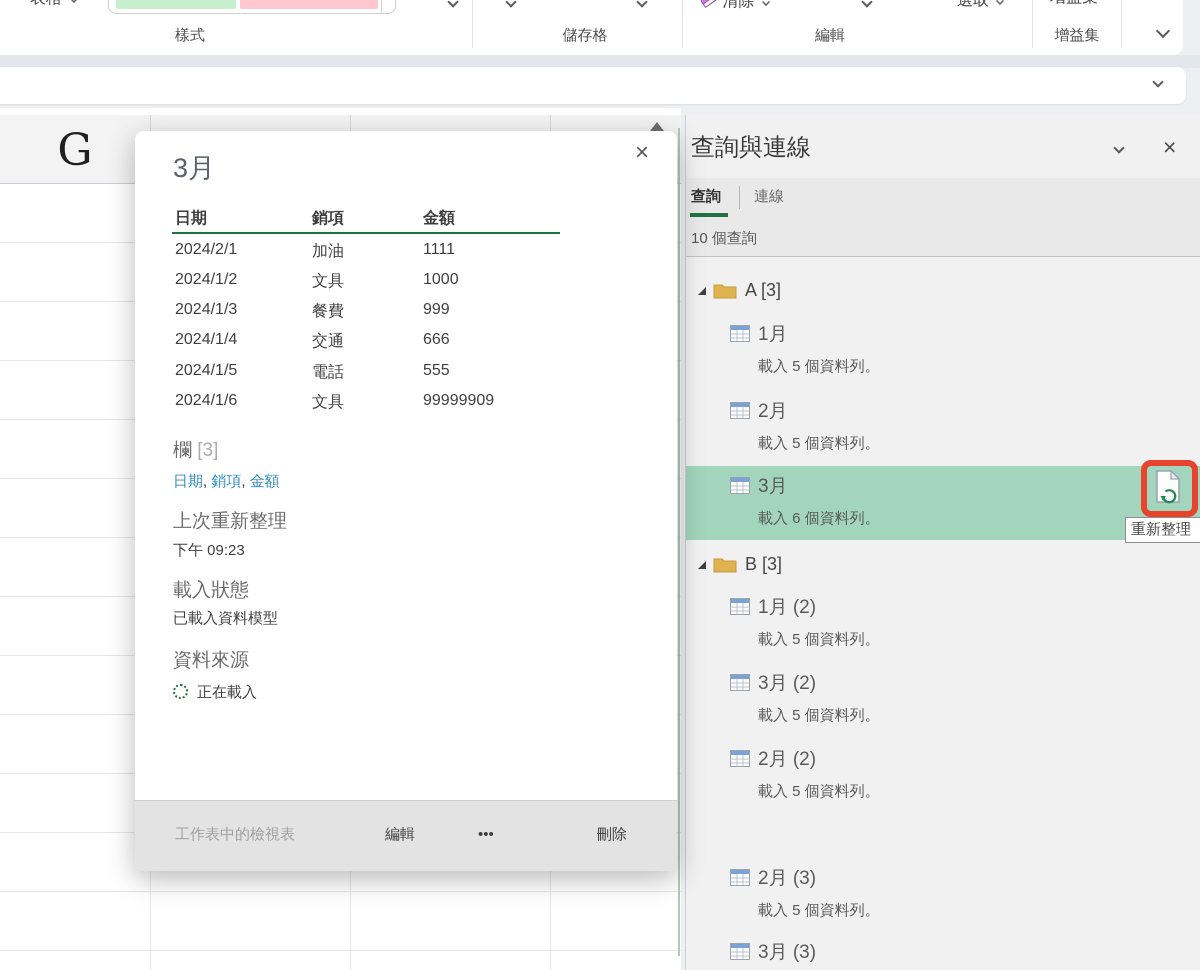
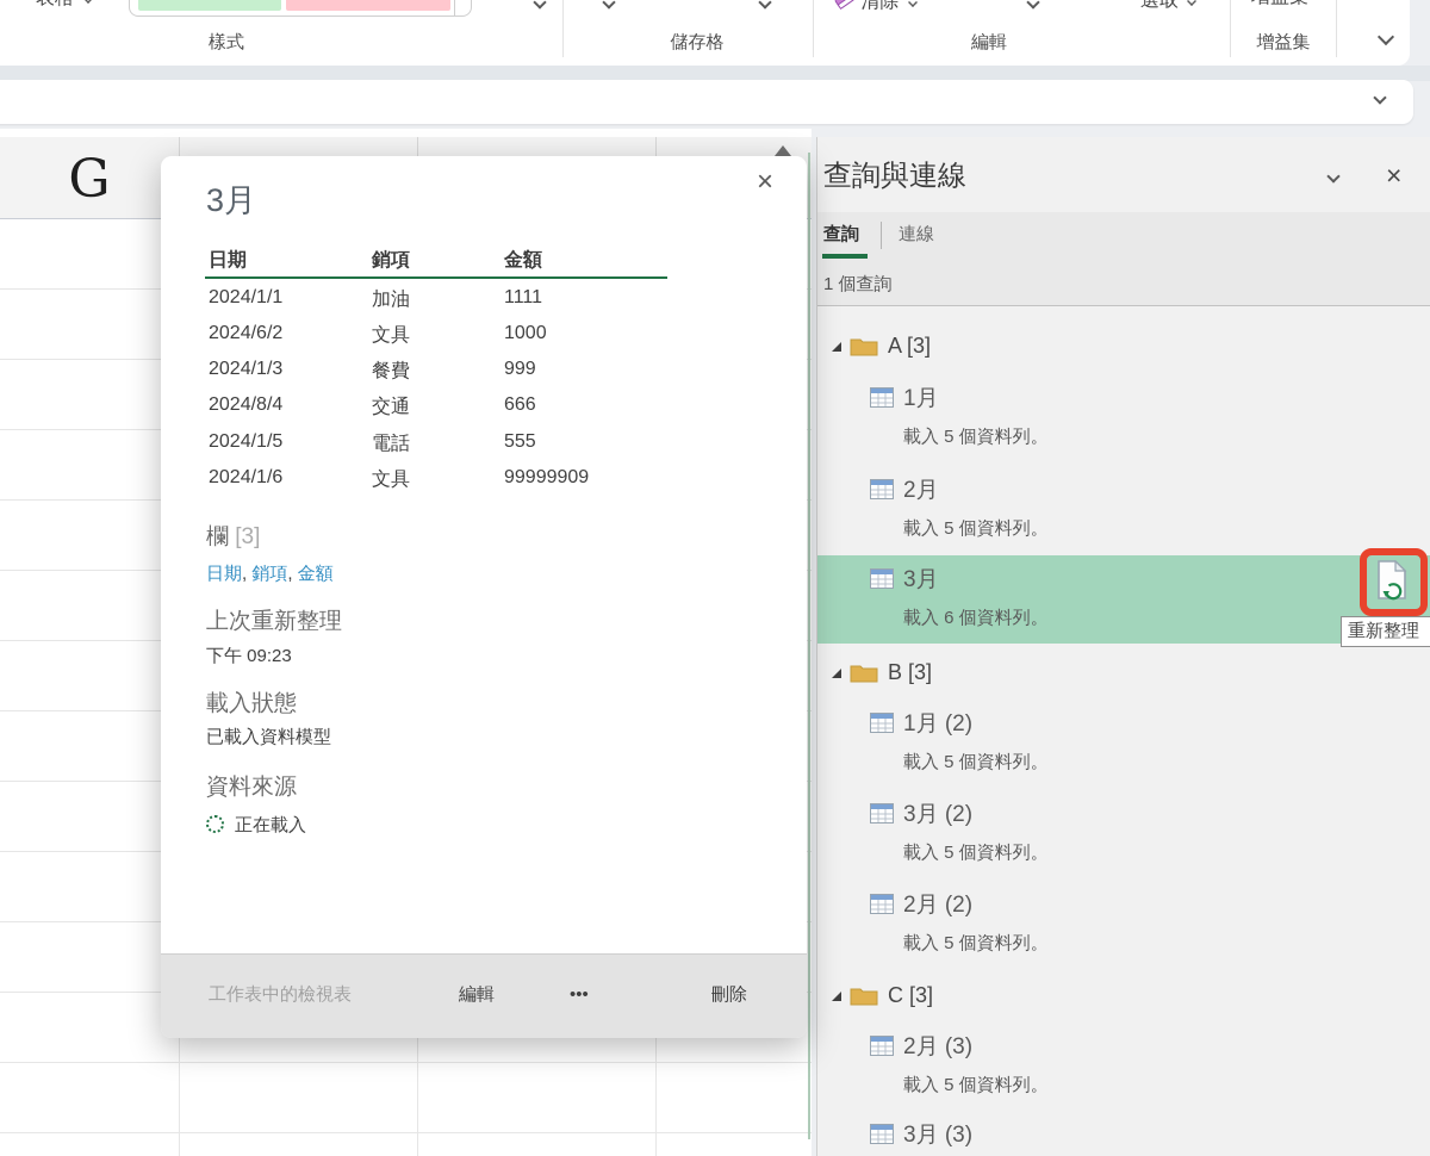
  樣式
  儲存格
  編輯
  增益集
  清除
  選取
  G
  ×
  3月
  日期
  銷項
  金額
- 2024/2/1
+ 2024/1/1
  加油
  1111
- 2024/1/2
+ 2024/6/2
  文具
  1000
  2024/1/3
  餐費
  999
- 2024/1/4
+ 2024/8/4
  交通
  666
  2024/1/5
  電話
  555
  2024/1/6
  文具
  99999909
  欄 [3]
  日期, 銷項, 金額
  上次重新整理
  下午 09:23
  載入狀態
  已載入資料模型
  資料來源
  正在載入
  工作表中的檢視表
  編輯
  •••
  刪除
  查詢與連線
  ×
  查詢
  連線
- 10 個查詢
+ 1 個查詢
  A [3]
  1月
  載入 5 個資料列。
  2月
  載入 5 個資料列。
  3月
  載入 6 個資料列。
  重新整理
  B [3]
  1月 (2)
  載入 5 個資料列。
  3月 (2)
  載入 5 個資料列。
  2月 (2)
  載入 5 個資料列。
+ C [3]
  2月 (3)
  載入 5 個資料列。
  3月 (3)
